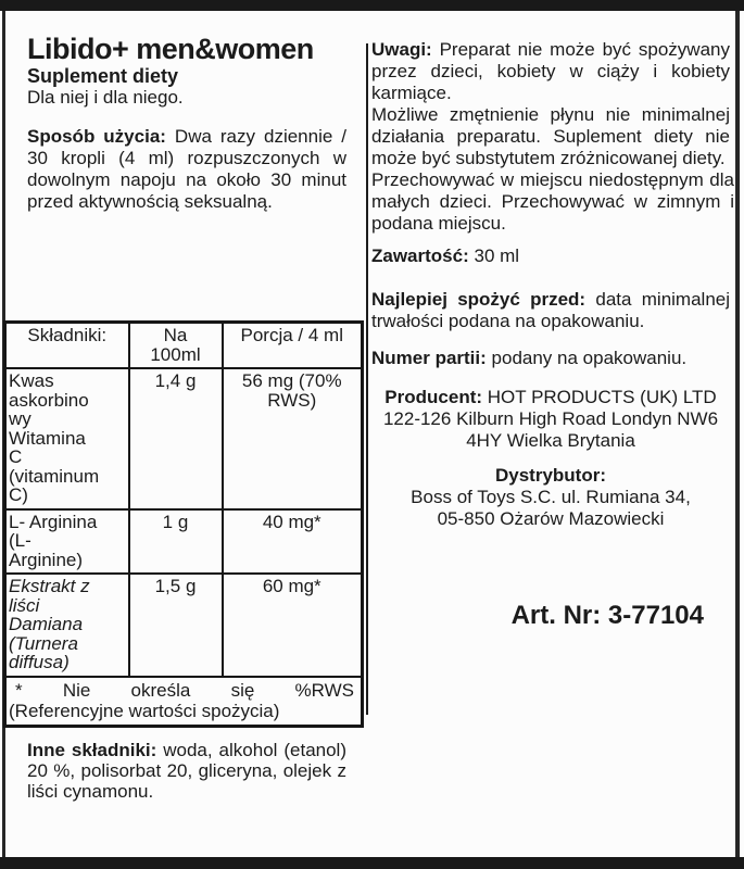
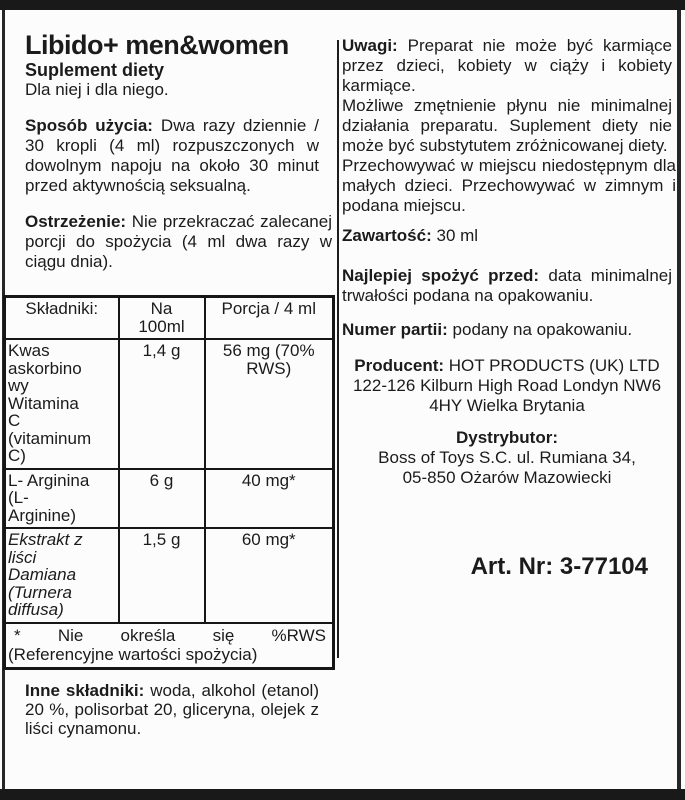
  Libido+ men&women
  Suplement diety
  Dla niej i dla niego.
  Sposób użycia: Dwa razy dziennie / 30 kropli (4 ml) rozpuszczonych w dowolnym napoju na około 30 minut przed aktywnością seksualną.
+ Ostrzeżenie: Nie przekraczać zalecanej porcji do spożycia (4 ml dwa razy w ciągu dnia).
  Składniki:	Na 100ml	Porcja / 4 ml
  Kwas askorbino wy Witamina C (vitaminum C)	1,4 g	56 mg (70% RWS)
- L- Arginina (L- Arginine)	1 g	40 mg*
+ L- Arginina (L- Arginine)	6 g	40 mg*
  Ekstrakt z liści Damiana (Turnera diffusa)	1,5 g	60 mg*
  * Nie określa się %RWS (Referencyjne wartości spożycia)
  Inne składniki: woda, alkohol (etanol) 20 %, polisorbat 20, gliceryna, olejek z liści cynamonu.
- Uwagi: Preparat nie może być spożywany przez dzieci, kobiety w ciąży i kobiety karmiące.
+ Uwagi: Preparat nie może być karmiące przez dzieci, kobiety w ciąży i kobiety karmiące.
  Możliwe zmętnienie płynu nie minimalnej działania preparatu. Suplement diety nie może być substytutem zróżnicowanej diety.
  Przechowywać w miejscu niedostępnym dla małych dzieci. Przechowywać w zimnym i podana miejscu.
  Zawartość: 30 ml
  Najlepiej spożyć przed: data minimalnej trwałości podana na opakowaniu.
  Numer partii: podany na opakowaniu.
  Producent: HOT PRODUCTS (UK) LTD
  122-126 Kilburn High Road Londyn NW6
  4HY Wielka Brytania
  Dystrybutor:
  Boss of Toys S.C. ul. Rumiana 34,
  05-850 Ożarów Mazowiecki
  Art. Nr: 3-77104
